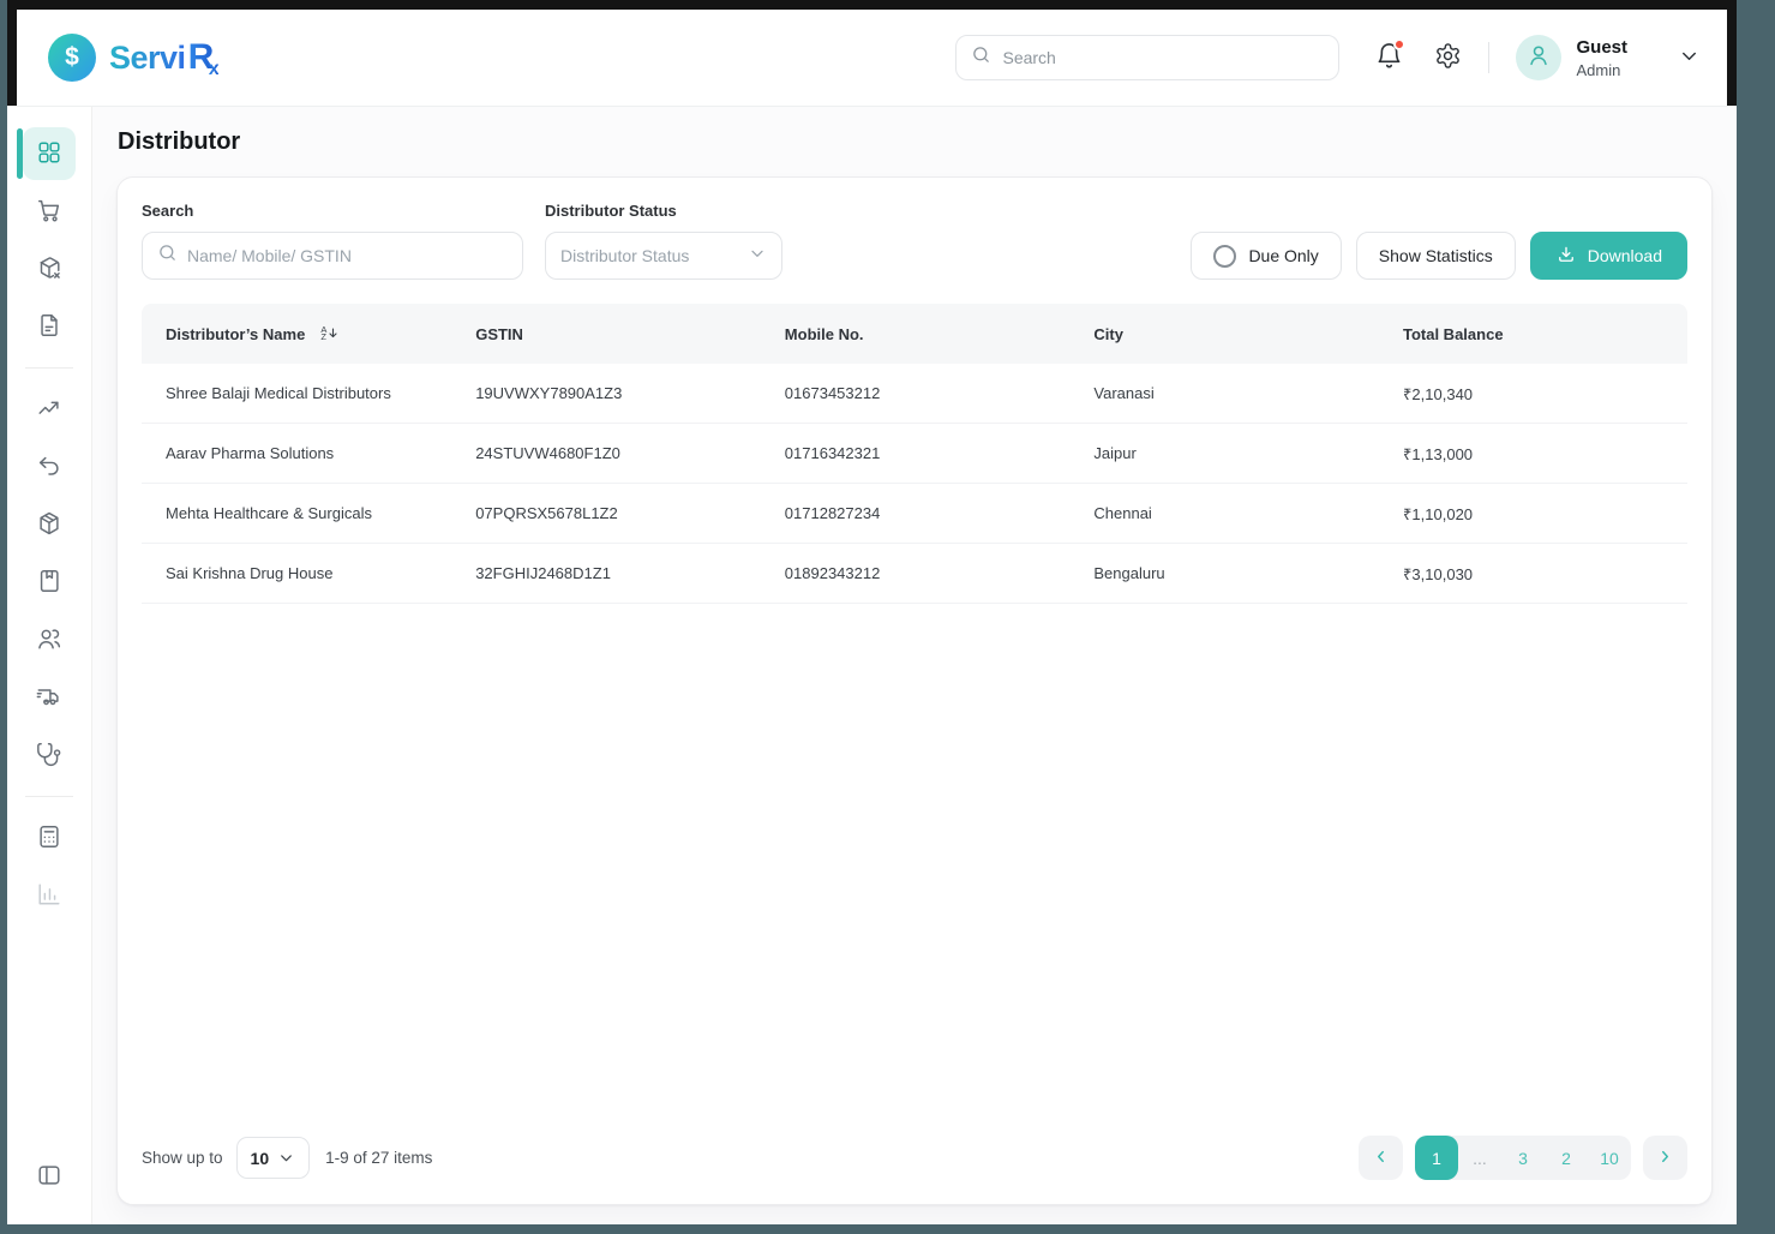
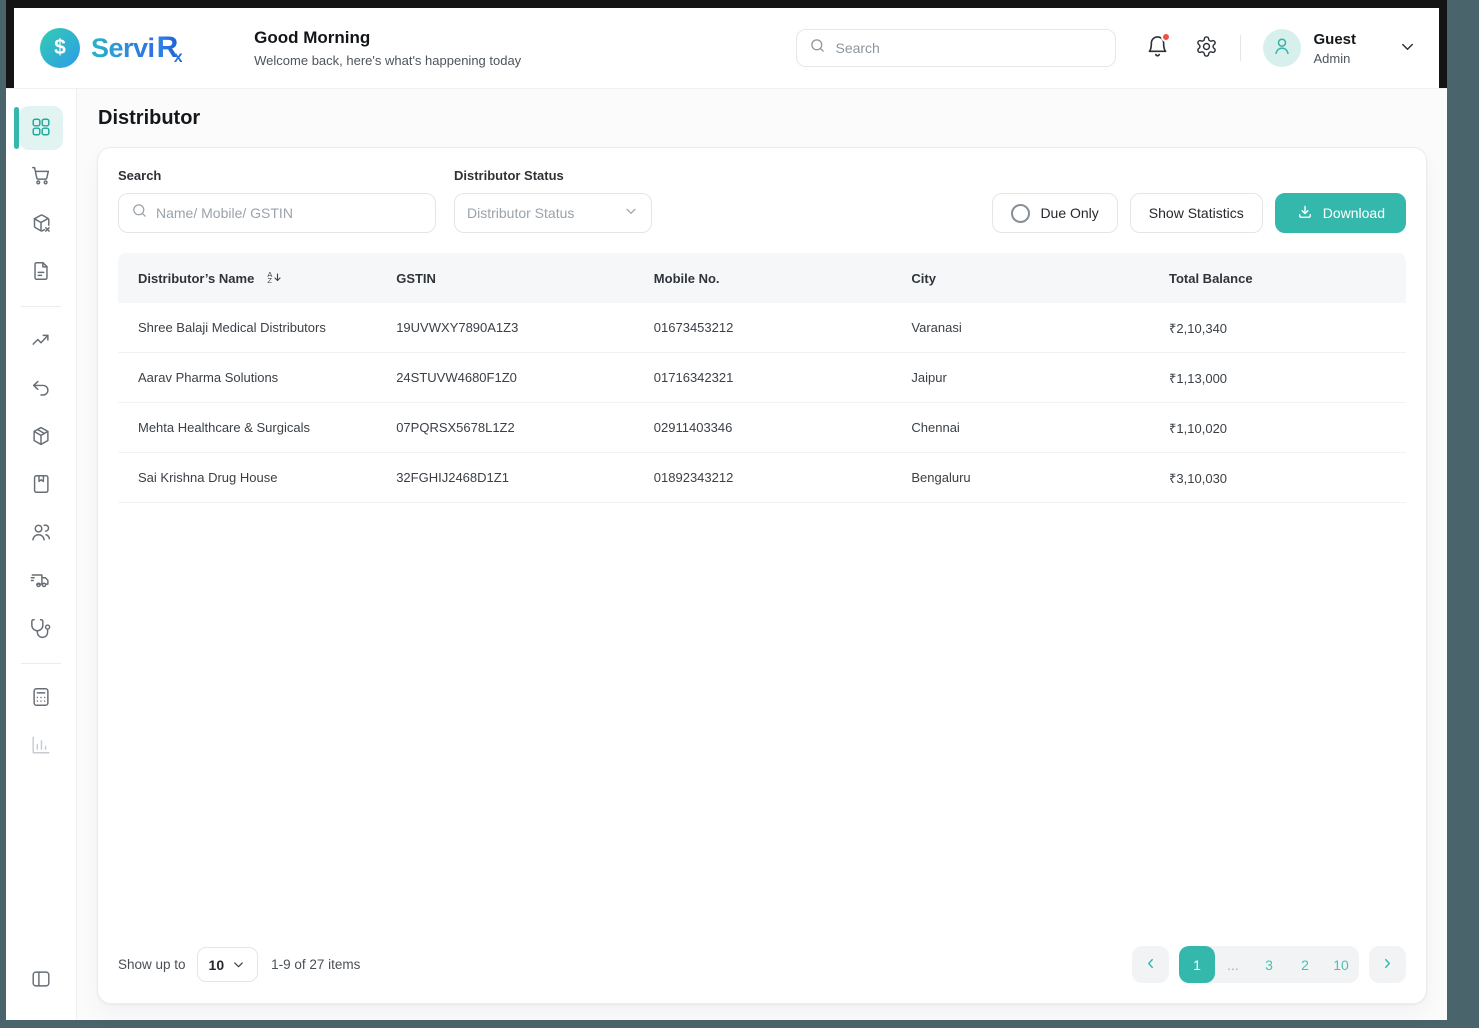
  $
  Servi
  R
  x
+ Good Morning
+ Welcome back, here's what's happening today
  Search
  Guest
  Admin
  Distributor
  Search
  Name/ Mobile/ GSTIN
  Distributor Status
  Distributor Status
  Due Only
  Show Statistics
  Download
  Distributor’s Name
  A
  Z
  GSTIN
  Mobile No.
  City
  Total Balance
  Shree Balaji Medical Distributors
  19UVWXY7890A1Z3
  01673453212
  Varanasi
  ₹2,10,340
  Aarav Pharma Solutions
  24STUVW4680F1Z0
  01716342321
  Jaipur
  ₹1,13,000
  Mehta Healthcare & Surgicals
  07PQRSX5678L1Z2
- 01712827234
+ 02911403346
  Chennai
  ₹1,10,020
  Sai Krishna Drug House
  32FGHIJ2468D1Z1
  01892343212
  Bengaluru
  ₹3,10,030
  Show up to
  10
  1-9 of 27 items
  1
  ...
  3
  2
  10
